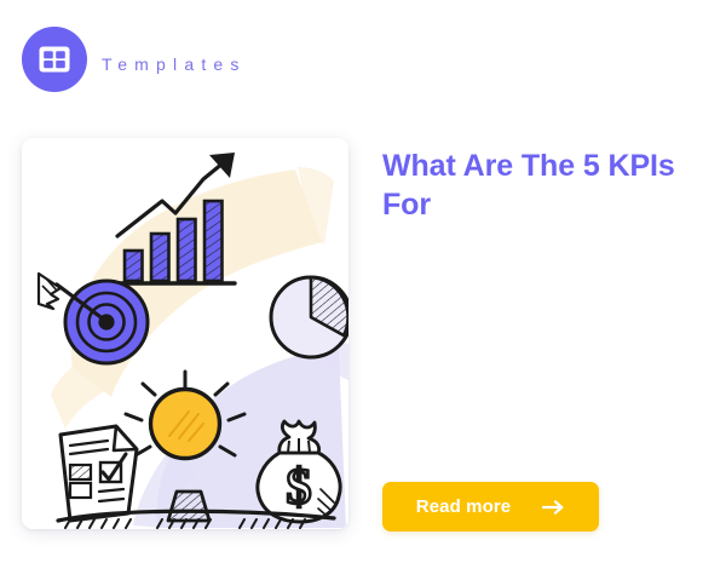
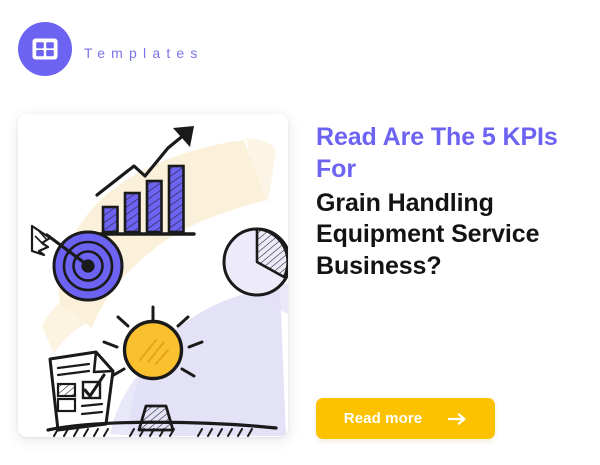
  Templates
- $
- What Are The 5 KPIs For
+ Read Are The 5 KPIs For
+ Grain Handling Equipment Service Business?
  Read more
